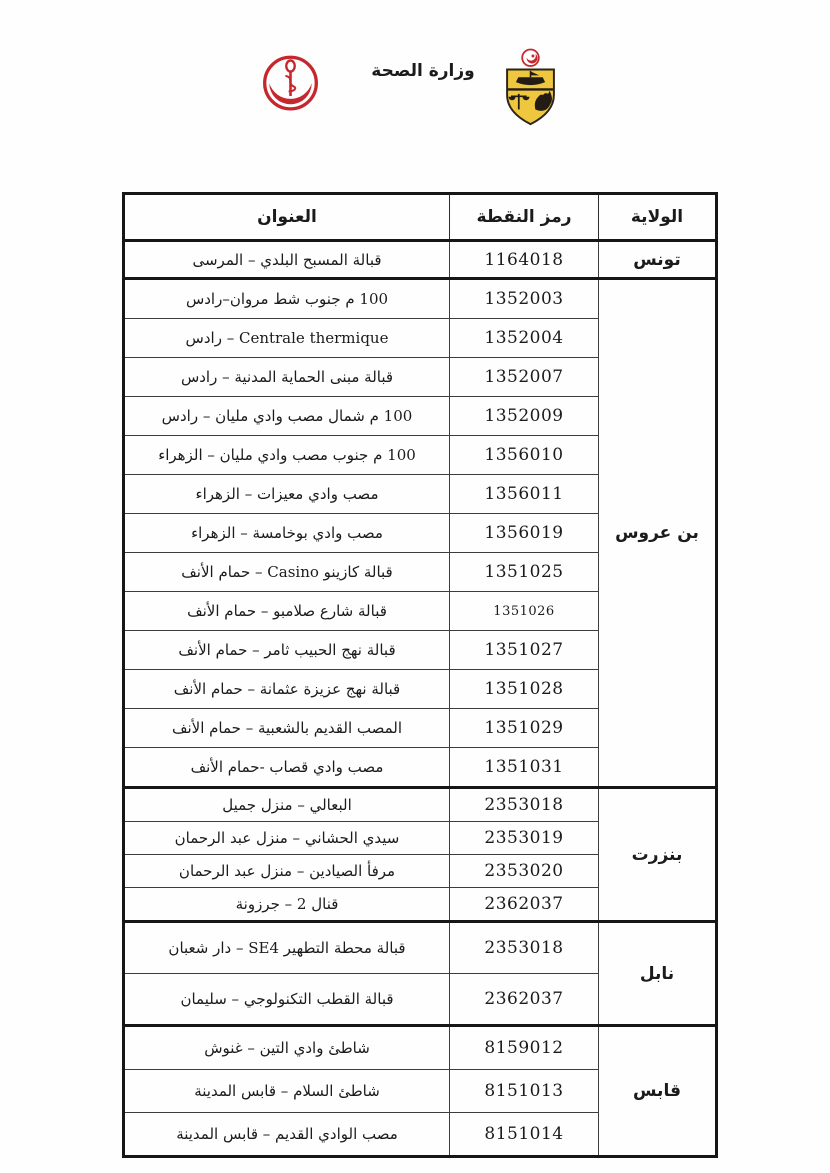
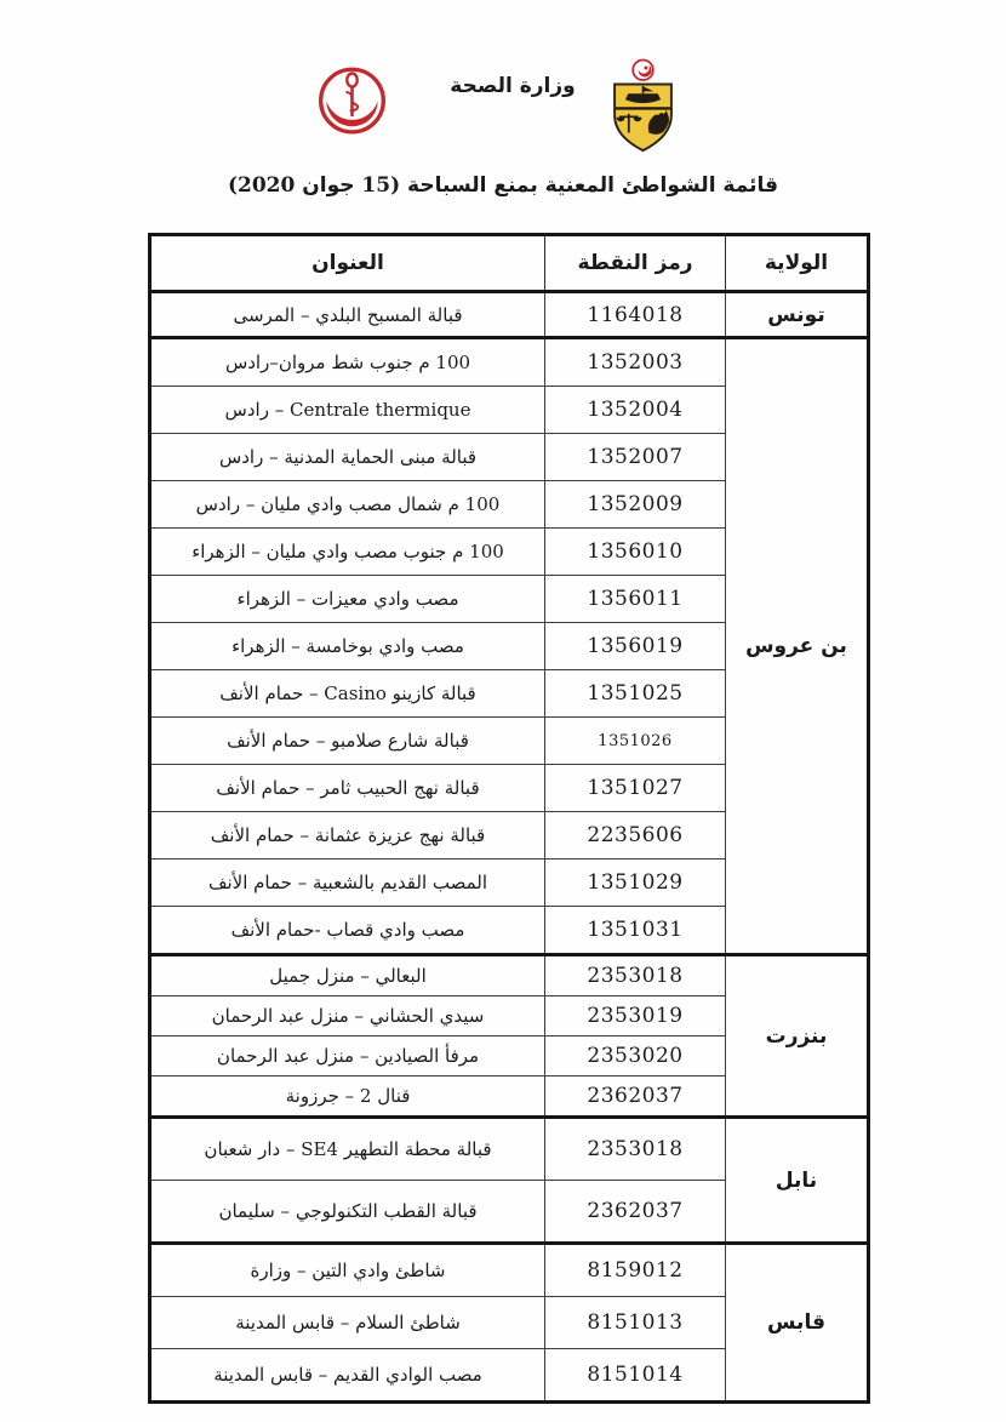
  وزارة الصحة
+ قائمة الشواطئ المعنية بمنع السباحة (15 جوان 2020)
  الولاية	رمز النقطة	العنوان
  تونس	1164018	قبالة المسبح البلدي – المرسى
  بن عروس	1352003	100 م جنوب شط مروان–رادس
  1352004	Centrale thermique – رادس
  1352007	قبالة مبنى الحماية المدنية – رادس
  1352009	100 م شمال مصب وادي مليان – رادس
  1356010	100 م جنوب مصب وادي مليان – الزهراء
  1356011	مصب وادي معيزات – الزهراء
  1356019	مصب وادي بوخامسة – الزهراء
  1351025	قبالة كازينو Casino – حمام الأنف
  1351026	قبالة شارع صلامبو – حمام الأنف
  1351027	قبالة نهج الحبيب ثامر – حمام الأنف
- 1351028	قبالة نهج عزيزة عثمانة – حمام الأنف
+ 2235606	قبالة نهج عزيزة عثمانة – حمام الأنف
  1351029	المصب القديم بالشعبية – حمام الأنف
  1351031	مصب وادي قصاب -حمام الأنف
  بنزرت	2353018	البعالي – منزل جميل
  2353019	سيدي الحشاني – منزل عبد الرحمان
  2353020	مرفأ الصيادين – منزل عبد الرحمان
  2362037	قنال 2 – جرزونة
  نابل	2353018	قبالة محطة التطهير SE4 – دار شعبان
  2362037	قبالة القطب التكنولوجي – سليمان
- قابس	8159012	شاطئ وادي التين – غنوش
+ قابس	8159012	شاطئ وادي التين – وزارة
  8151013	شاطئ السلام – قابس المدينة
  8151014	مصب الوادي القديم – قابس المدينة
